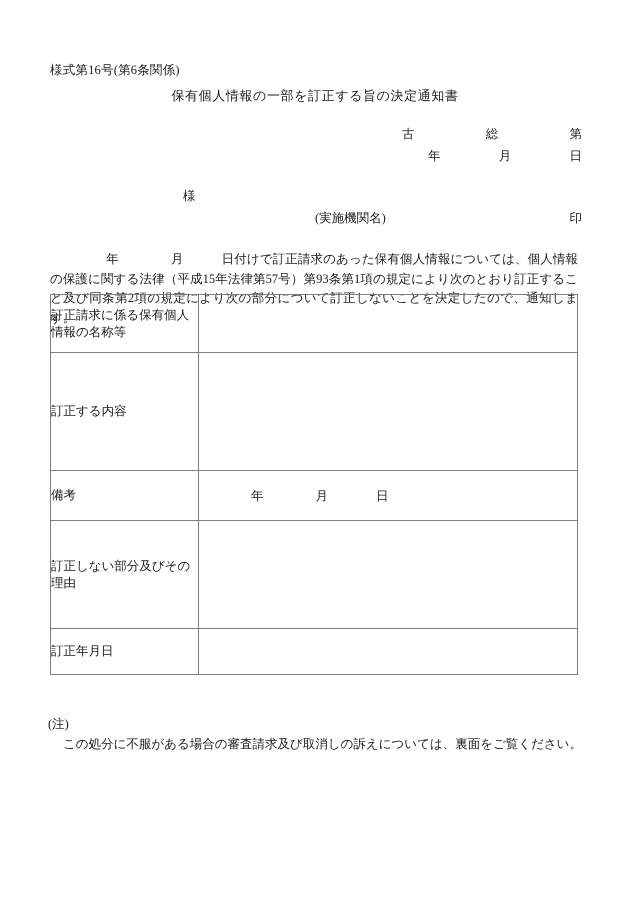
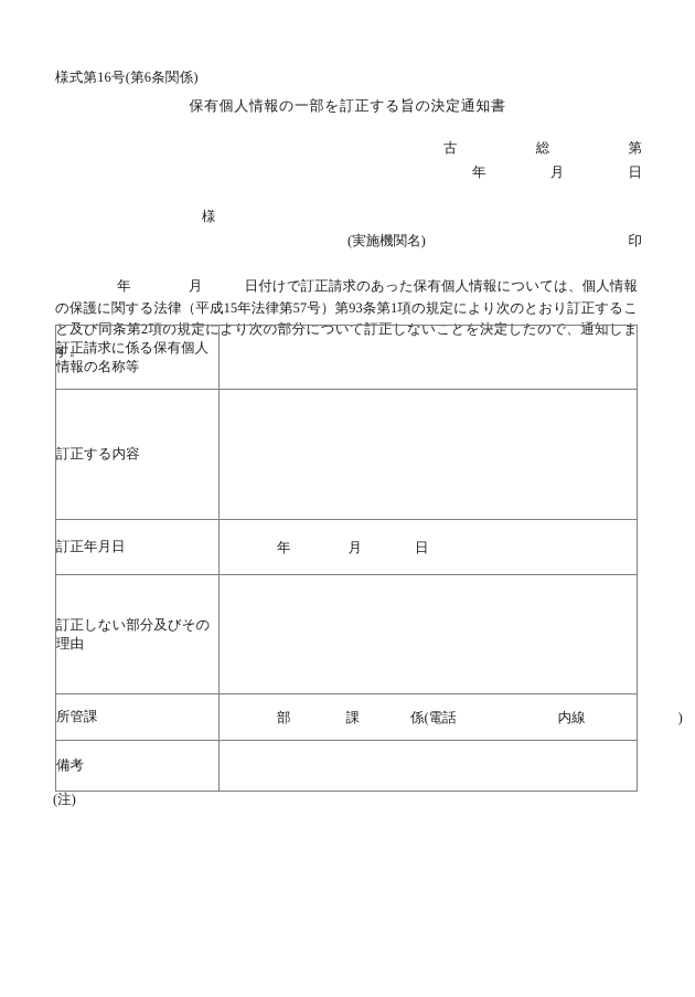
  様式第16号(第6条関係)
  保有個人情報の一部を訂正する旨の決定通知書
  古
  総
  第
  年
  月
  日
  様
  (実施機関名)
  印
  年 月 日付けで訂正請求のあった保有個人情報については、個人情報の保護に関する法律（平成15年法律第57号）第93条第1項の規定により次のとおり訂正すること及び同条第2項の規定により次の部分について訂正しないことを決定したので、通知します。
  訂正請求に係る保有個人情報の名称等
  訂正する内容
- 備考	年 月 日
+ 訂正年月日	年 月 日
  訂正しない部分及びその理由
+ 所管課	部 課 係(電話 内線 )
- 訂正年月日
+ 備考
  (注)
- この処分に不服がある場合の審査請求及び取消しの訴えについては、裏面をご覧ください。
